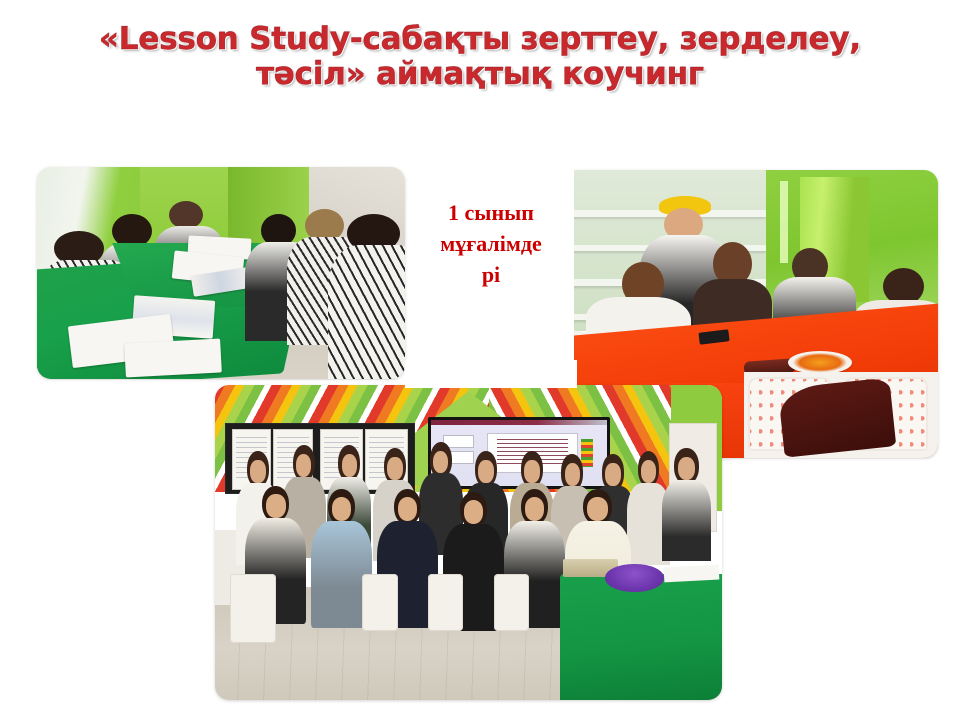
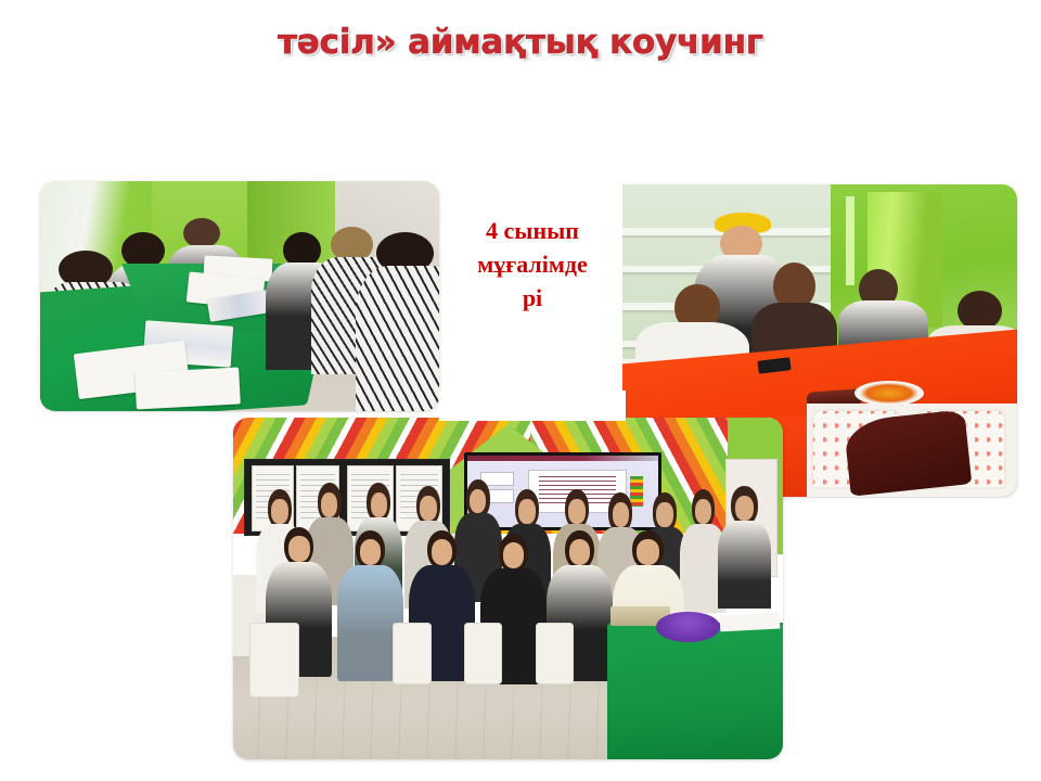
- «Lesson Study-сабақты зерттеу, зерделеу,
  тәсіл» аймақтық коучинг
- 1 сынып мұғалімдері
+ 4 сынып мұғалімдері
